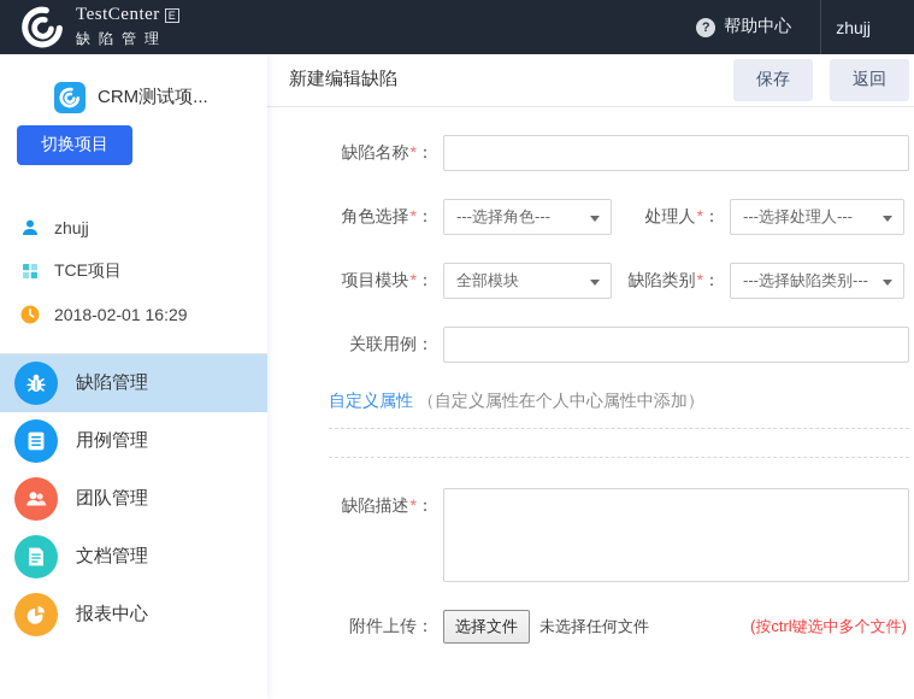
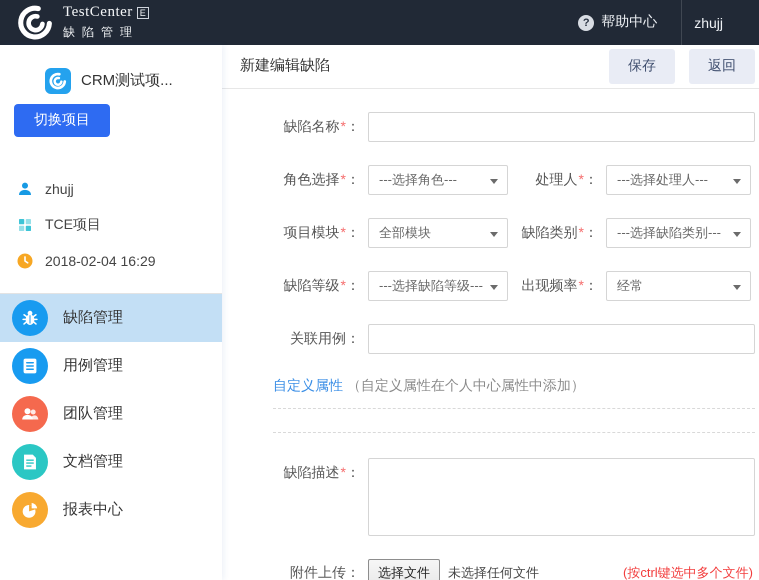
  TestCenter
  E
  缺陷管理
  ?
  帮助中心
  zhujj
  CRM测试项...
  切换项目
  zhujj
  TCE项目
- 2018-02-01 16:29
+ 2018-02-04 16:29
  缺陷管理
  用例管理
  团队管理
  文档管理
  报表中心
  新建编辑缺陷
  保存
  返回
  缺陷名称*：
  角色选择*：
  ---选择角色---
  处理人*：
  ---选择处理人---
  项目模块*：
  全部模块
  缺陷类别*：
  ---选择缺陷类别---
+ 缺陷等级*：
+ ---选择缺陷等级---
+ 出现频率*：
+ 经常
  关联用例：
  自定义属性 （自定义属性在个人中心属性中添加）
  缺陷描述*：
  附件上传：
  选择文件
  未选择任何文件
  (按ctrl键选中多个文件)
